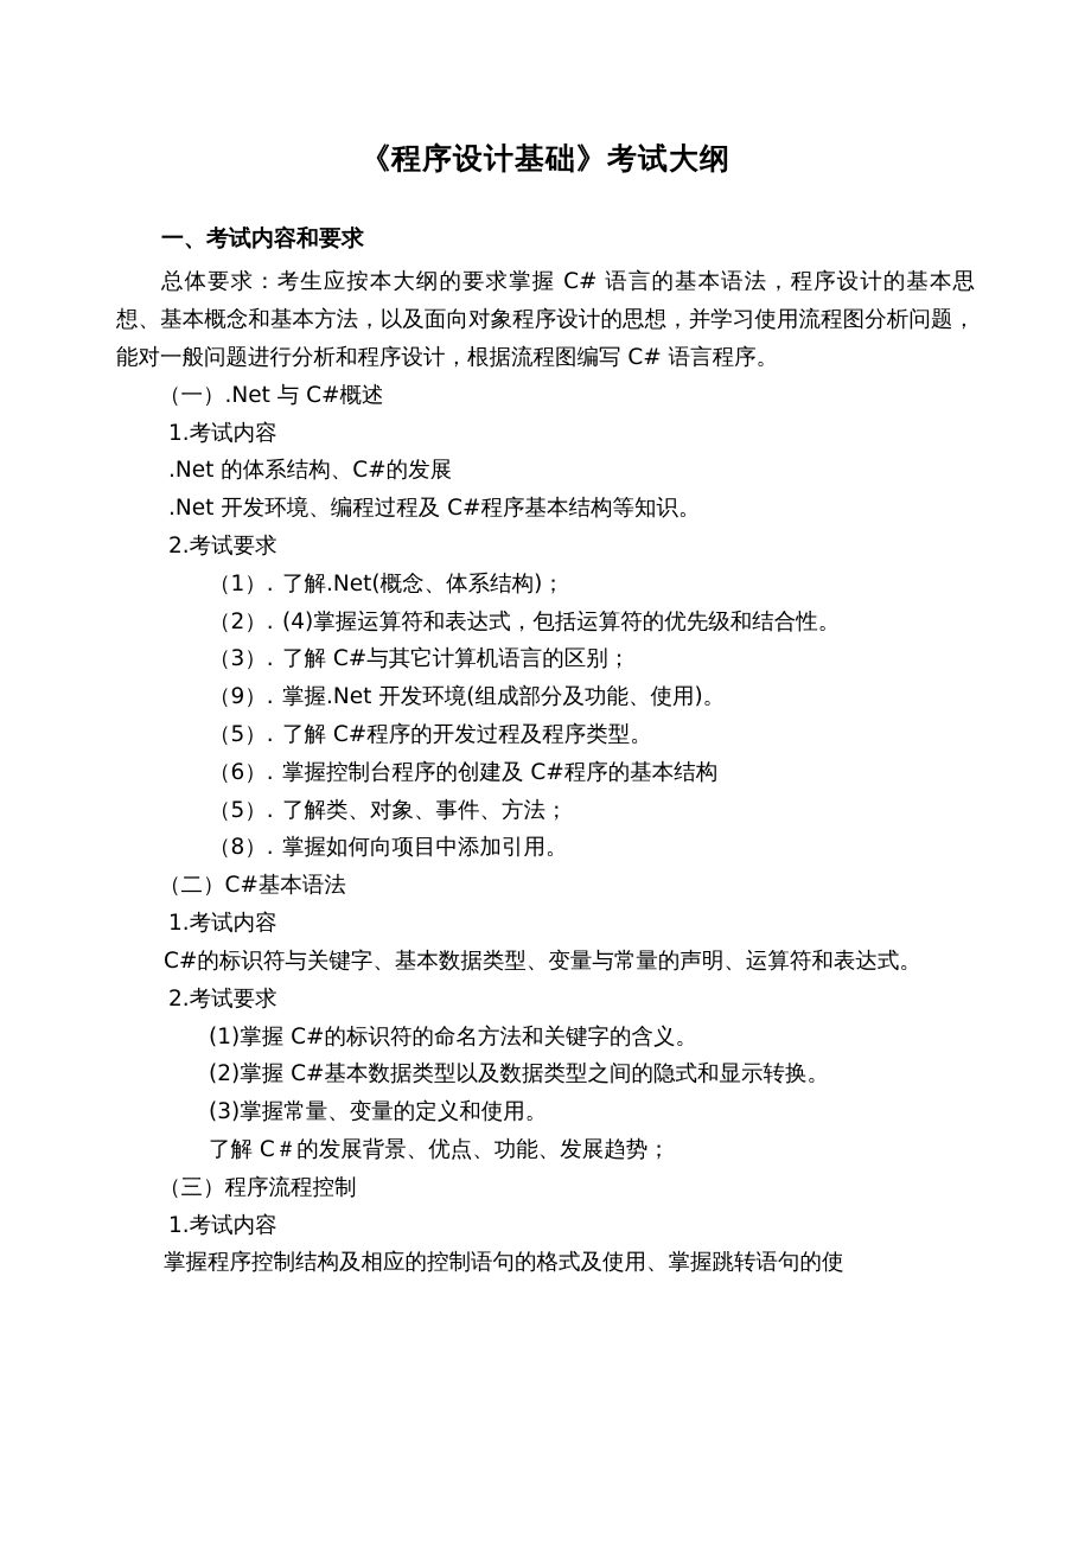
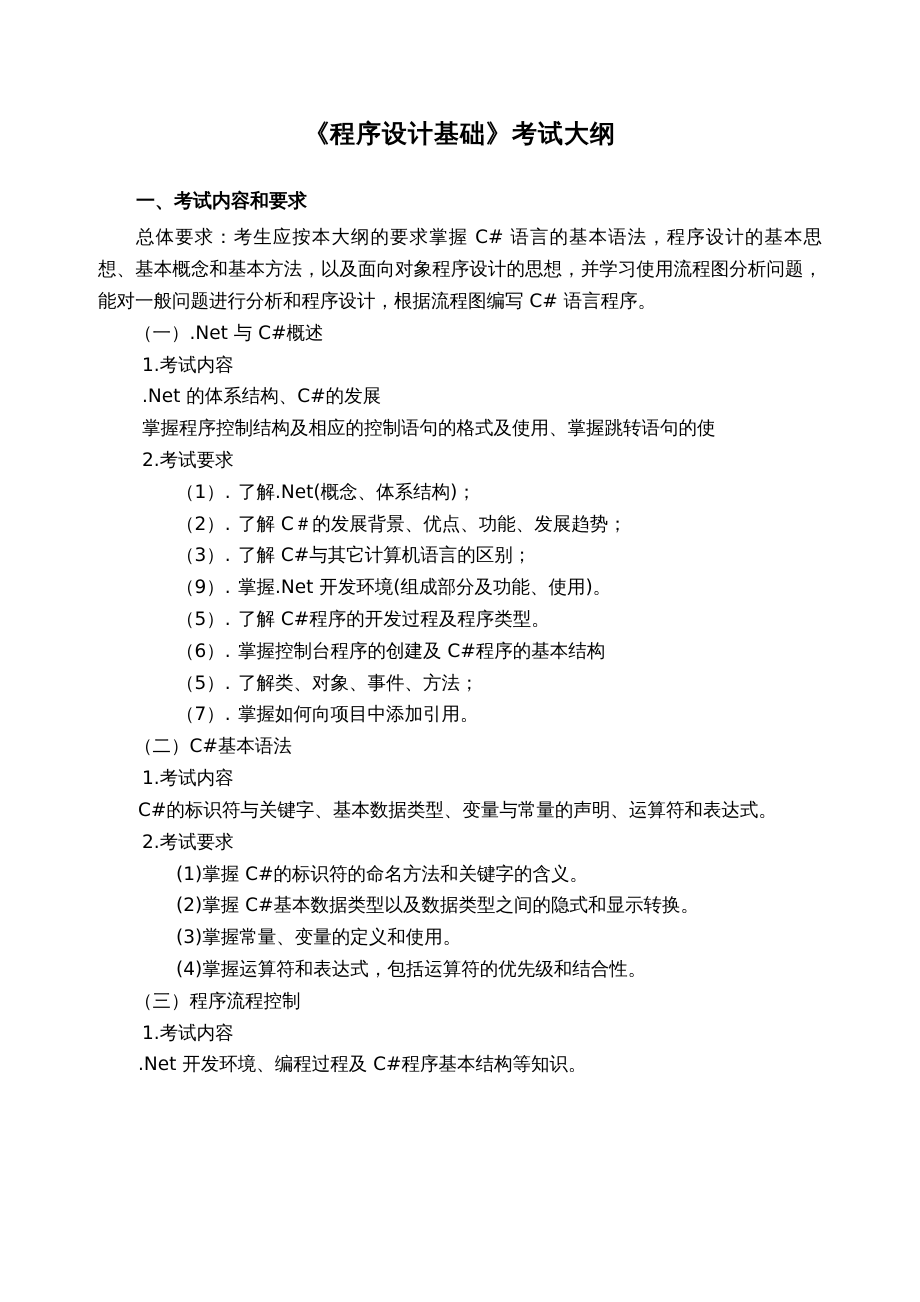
  《程序设计基础》考试大纲
  一、考试内容和要求
  总体要求：考生应按本大纲的要求掌握 C# 语言的基本语法，程序设计的基本思想、基本概念和基本方法，以及面向对象程序设计的思想，并学习使用流程图分析问题，能对一般问题进行分析和程序设计，根据流程图编写 C# 语言程序。
  （一）.Net 与 C#概述
  1.考试内容
  .Net 的体系结构、C#的发展
- .Net 开发环境、编程过程及 C#程序基本结构等知识。
+ 掌握程序控制结构及相应的控制语句的格式及使用、掌握跳转语句的使
  2.考试要求
  （1）. 了解.Net(概念、体系结构)；
- （2）. (4)掌握运算符和表达式，包括运算符的优先级和结合性。
+ （2）. 了解 C＃的发展背景、优点、功能、发展趋势；
  （3）. 了解 C#与其它计算机语言的区别；
  （9）. 掌握.Net 开发环境(组成部分及功能、使用)。
  （5）. 了解 C#程序的开发过程及程序类型。
  （6）. 掌握控制台程序的创建及 C#程序的基本结构
  （5）. 了解类、对象、事件、方法；
- （8）. 掌握如何向项目中添加引用。
+ （7）. 掌握如何向项目中添加引用。
  （二）C#基本语法
  1.考试内容
  C#的标识符与关键字、基本数据类型、变量与常量的声明、运算符和表达式。
  2.考试要求
  (1)掌握 C#的标识符的命名方法和关键字的含义。
  (2)掌握 C#基本数据类型以及数据类型之间的隐式和显示转换。
  (3)掌握常量、变量的定义和使用。
- 了解 C＃的发展背景、优点、功能、发展趋势；
+ (4)掌握运算符和表达式，包括运算符的优先级和结合性。
  （三）程序流程控制
  1.考试内容
- 掌握程序控制结构及相应的控制语句的格式及使用、掌握跳转语句的使
+ .Net 开发环境、编程过程及 C#程序基本结构等知识。
